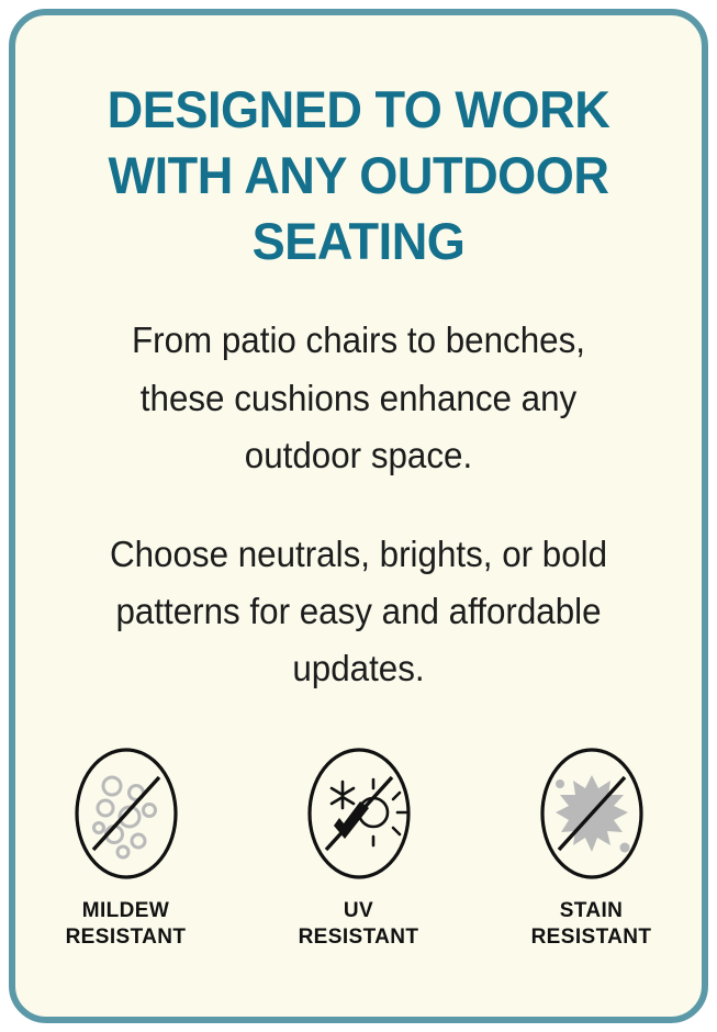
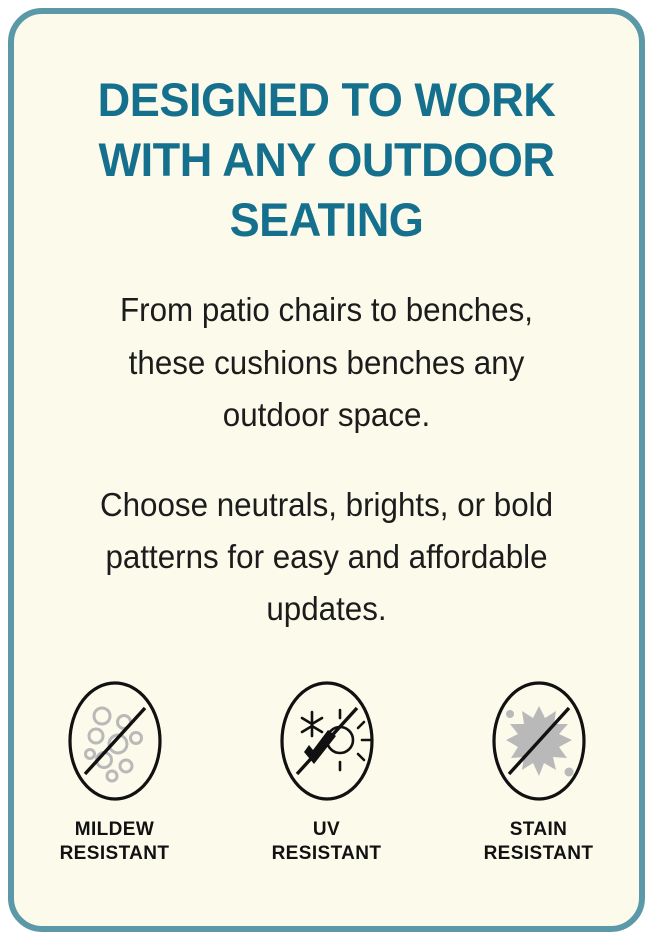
  DESIGNED TO WORK WITH ANY OUTDOOR SEATING
- From patio chairs to benches, these cushions enhance any outdoor space.
+ From patio chairs to benches, these cushions benches any outdoor space.
  Choose neutrals, brights, or bold patterns for easy and affordable updates.
  MILDEW
  RESISTANT
  UV
  RESISTANT
  STAIN
  RESISTANT
